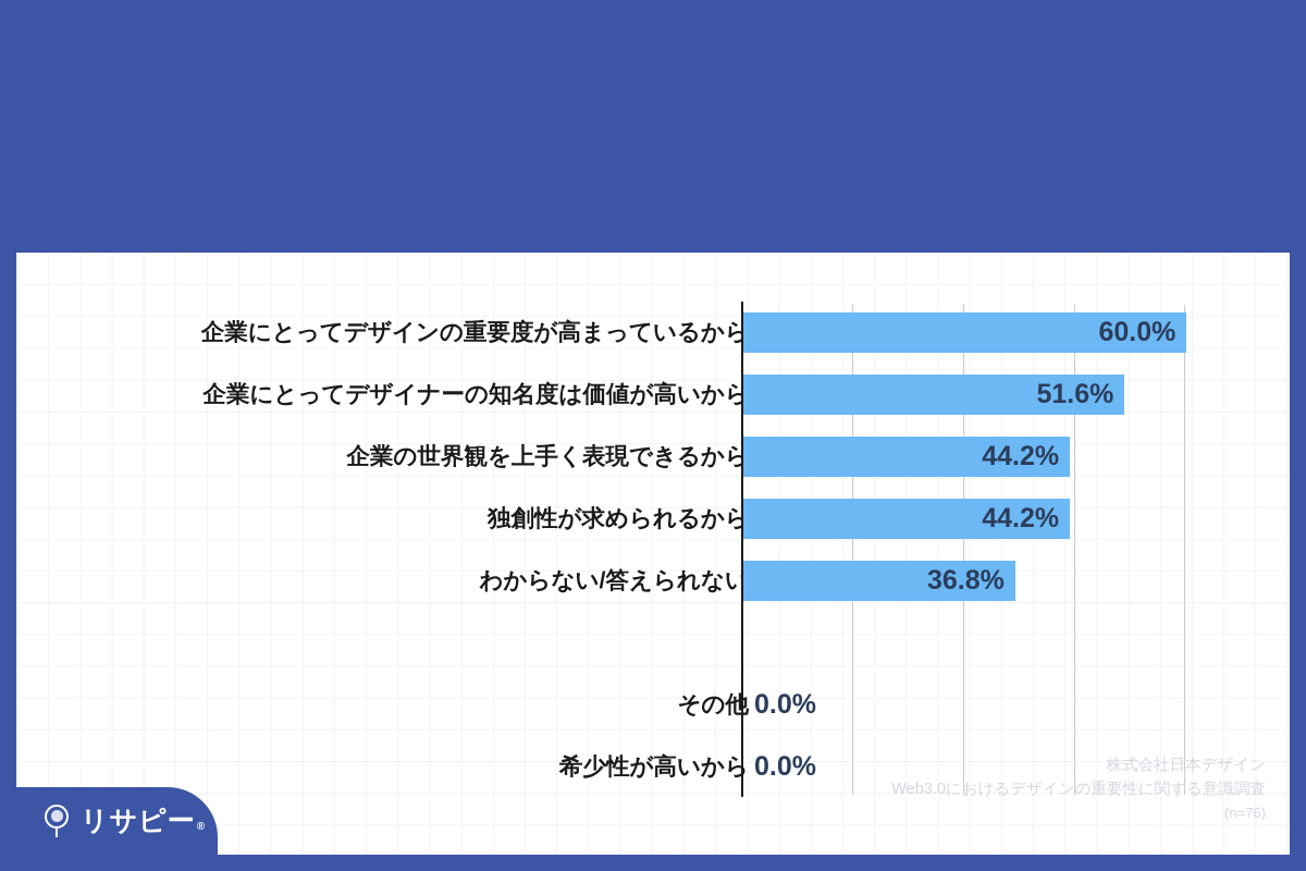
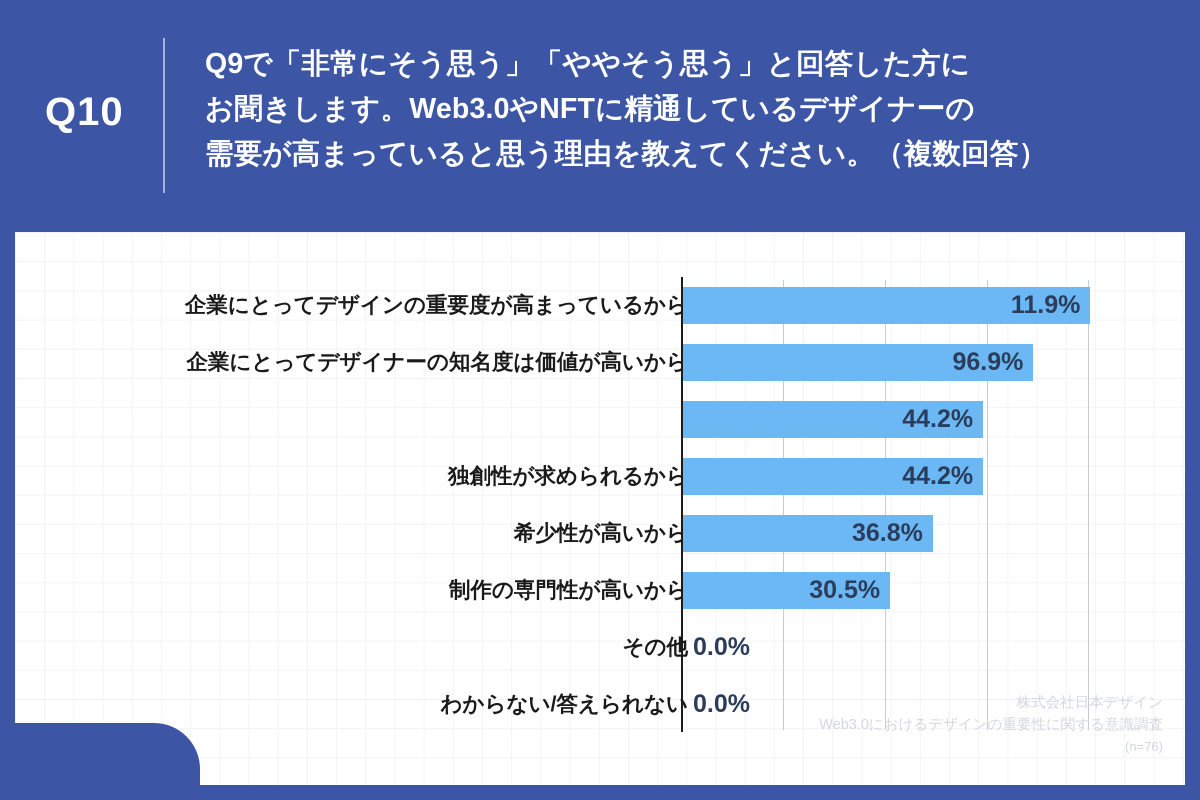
+ Q10
+ Q9で「非常にそう思う」「ややそう思う」と回答した方に
+ お聞きします。Web3.0やNFTに精通しているデザイナーの
+ 需要が高まっていると思う理由を教えてください。（複数回答）
  企業にとってデザインの重要度が高まっているから
- 60.0%
+ 11.9%
  企業にとってデザイナーの知名度は価値が高いから
- 51.6%
+ 96.9%
- 企業の世界観を上手く表現できるから
  44.2%
  独創性が求められるから
  44.2%
- わからない/答えられない
+ 希少性が高いから
  36.8%
+ 制作の専門性が高いから
+ 30.5%
  その他
  0.0%
- 希少性が高いから
+ わからない/答えられない
  0.0%
  株式会社日本デザイン
  Web3.0におけるデザインの重要性に関する意識調査
  (n=76)
- リサピー®
